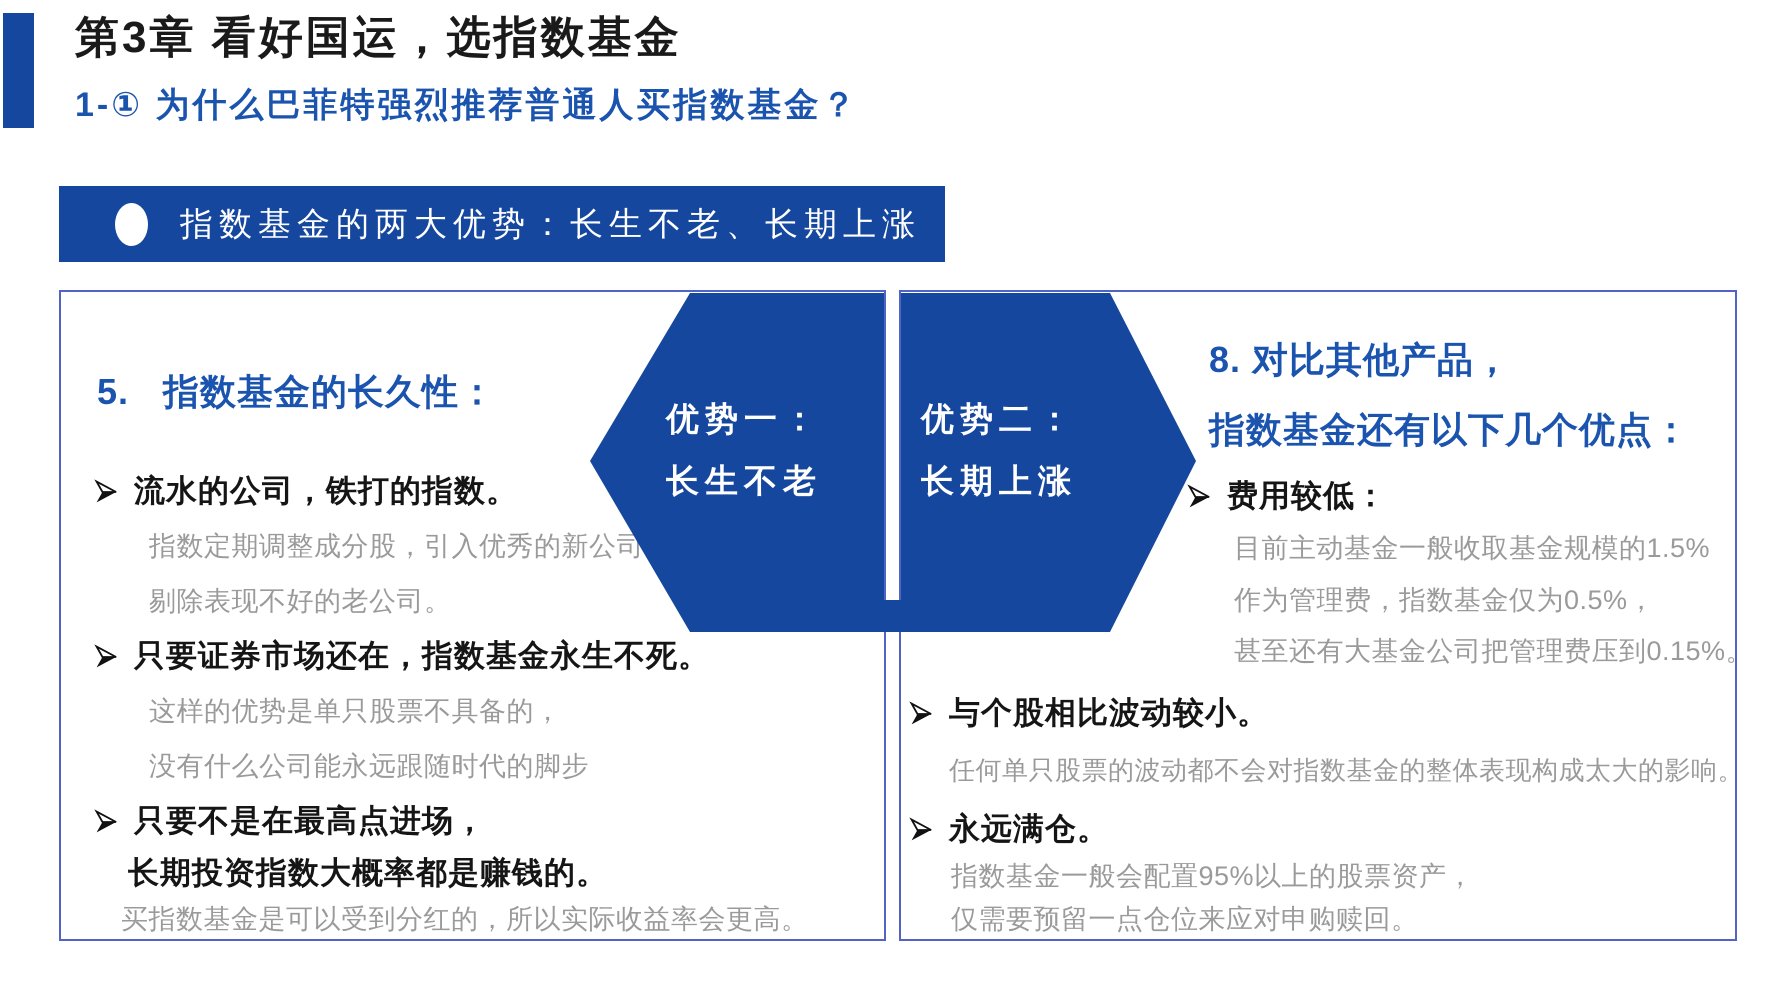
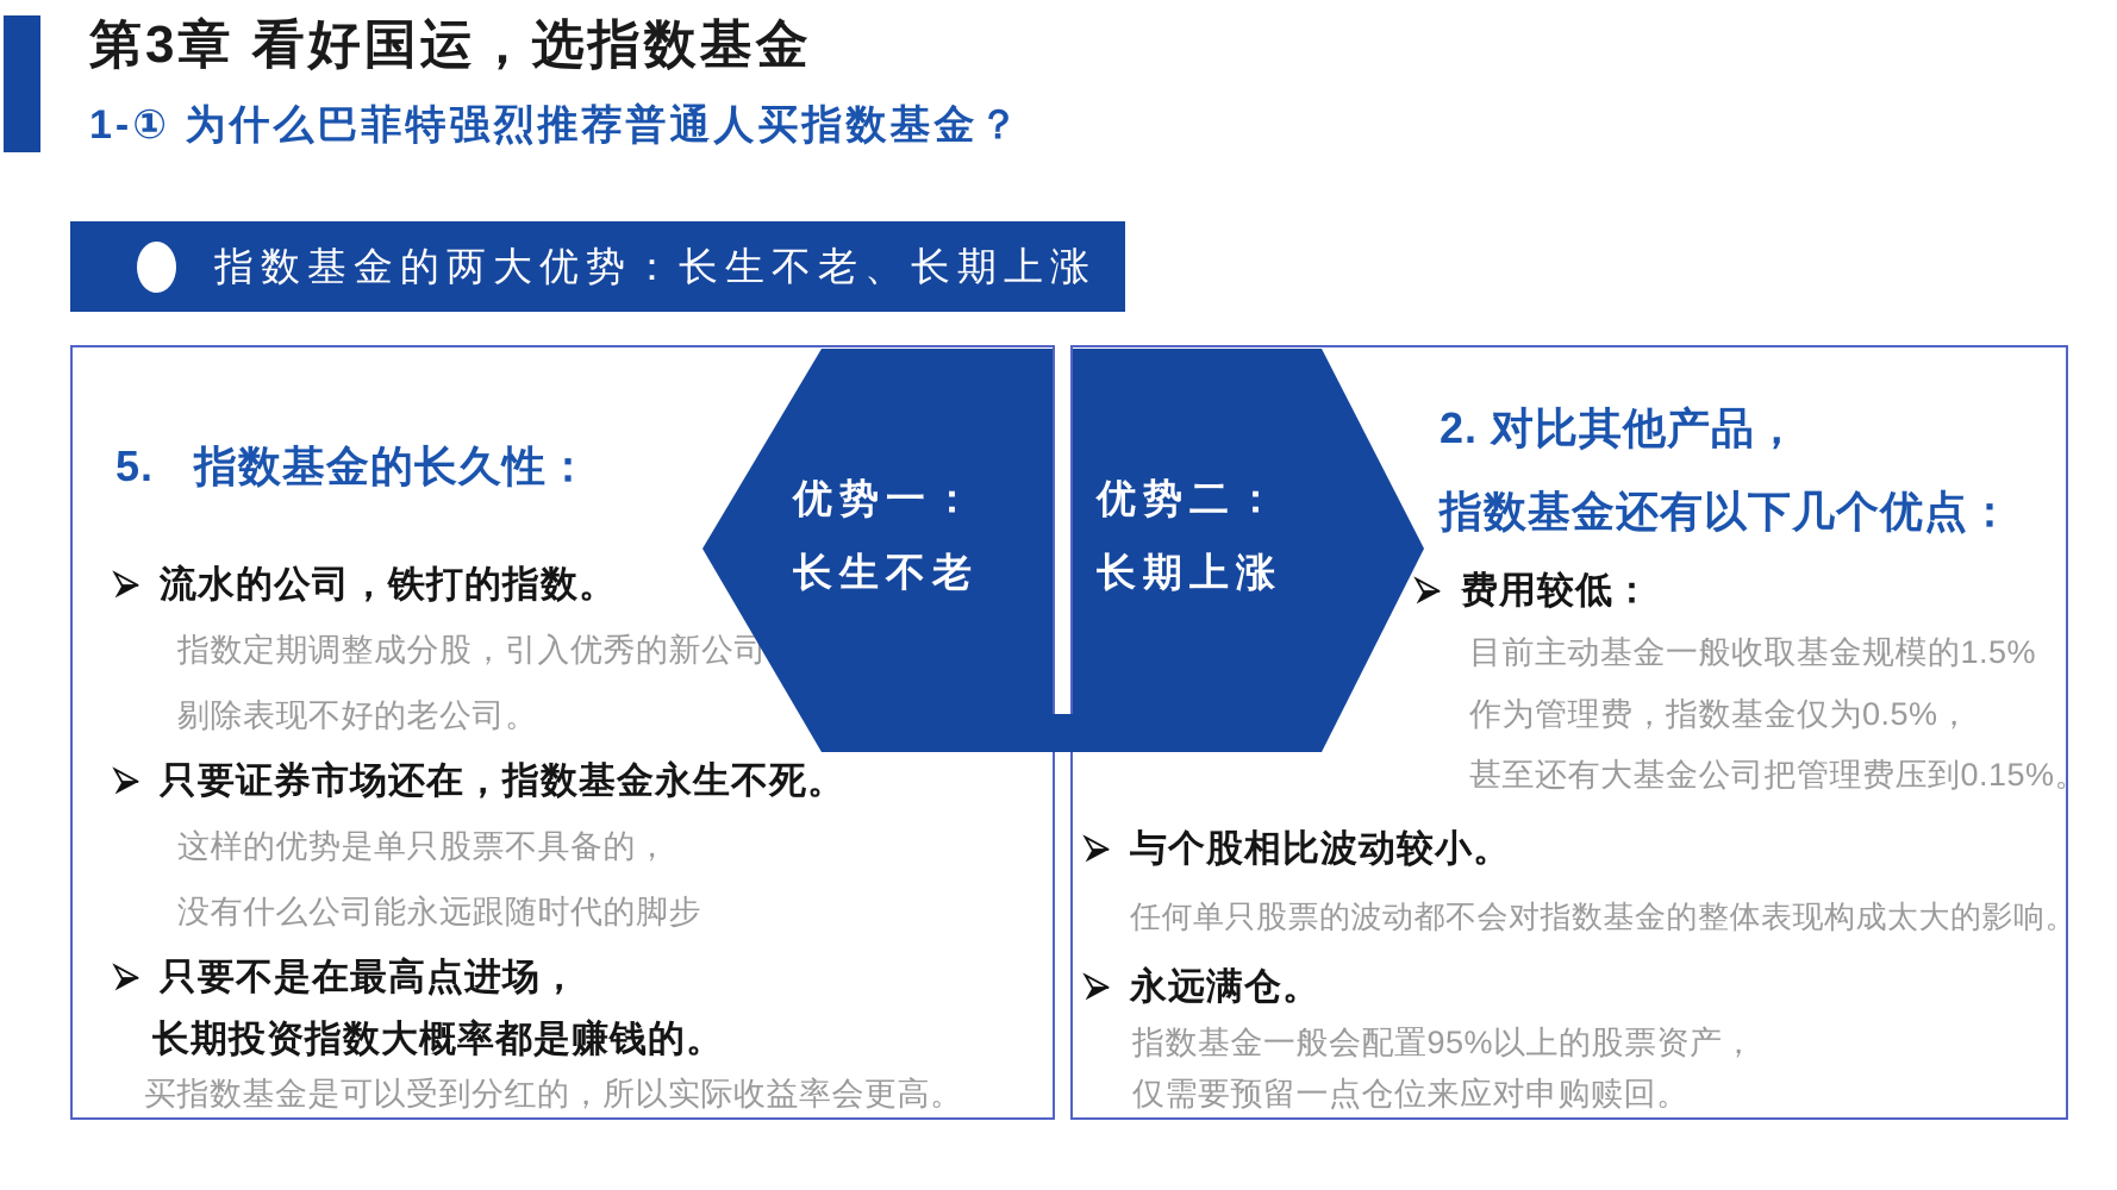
  第3章 看好国运，选指数基金
  1-① 为什么巴菲特强烈推荐普通人买指数基金？
  指数基金的两大优势：长生不老、长期上涨
  5.
  指数基金的长久性：
  流水的公司，铁打的指数。
  指数定期调整成分股，引入优秀的新公司
  剔除表现不好的老公司。
  只要证券市场还在，指数基金永生不死。
  这样的优势是单只股票不具备的，
  没有什么公司能永远跟随时代的脚步
  只要不是在最高点进场，
  长期投资指数大概率都是赚钱的。
  买指数基金是可以受到分红的，所以实际收益率会更高。
- 8. 对比其他产品，
+ 2. 对比其他产品，
  指数基金还有以下几个优点：
  费用较低：
  目前主动基金一般收取基金规模的1.5%
  作为管理费，指数基金仅为0.5%，
  甚至还有大基金公司把管理费压到0.15%。
  与个股相比波动较小。
  任何单只股票的波动都不会对指数基金的整体表现构成太大的影响。
  永远满仓。
  指数基金一般会配置95%以上的股票资产，
  仅需要预留一点仓位来应对申购赎回。
  优势一：
  长生不老
  优势二：
  长期上涨
